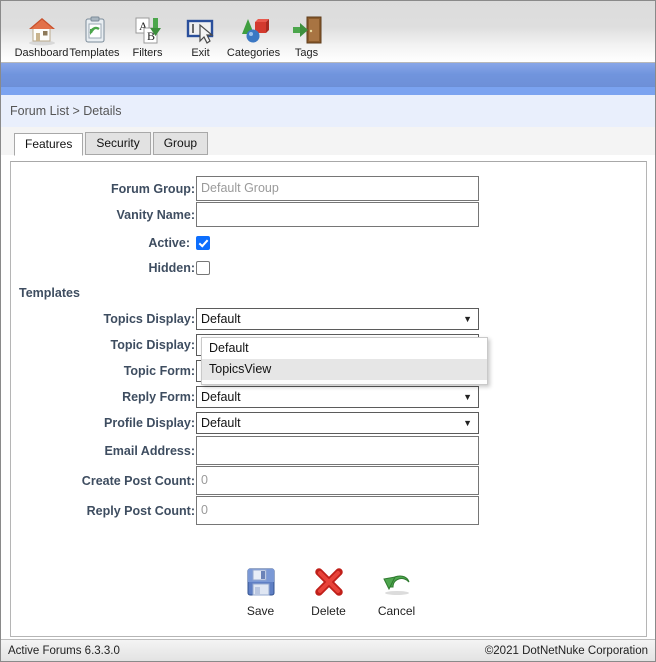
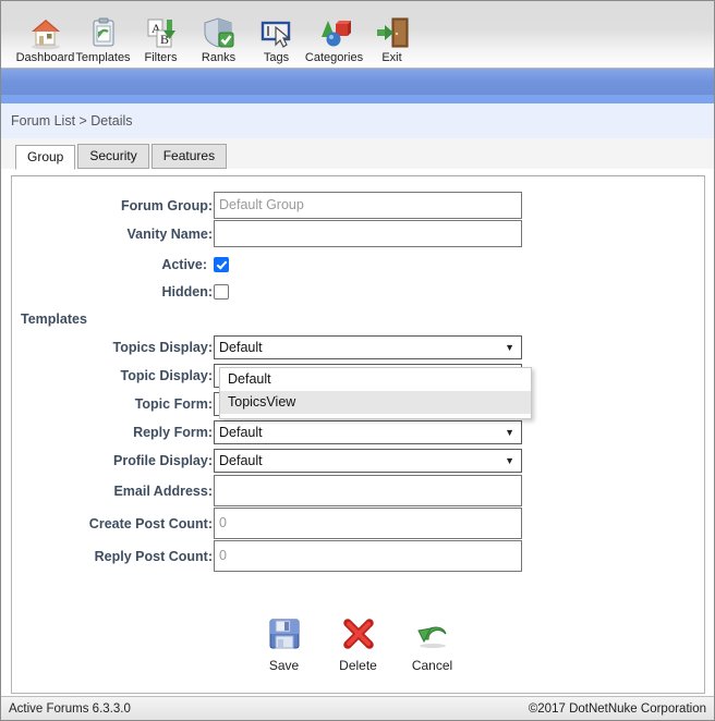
  Dashboard
  Templates
  A
  B
  Filters
+ Ranks
- Exit
+ Tags
  Categories
- Tags
+ Exit
  Forum List > Details
- Features
+ Group
  Security
- Group
+ Features
  Forum Group:
  Default Group
  Vanity Name:
  Active:
  Hidden:
  Templates
  Topics Display:
  Default
  ▼
  Topic Display:
  Topic Form:
  Reply Form:
  Default
  ▼
  Profile Display:
  Default
  ▼
  Email Address:
  Create Post Count:
  0
  Reply Post Count:
  0
  Default
  TopicsView
  Save
  Delete
  Cancel
  Active Forums 6.3.3.0
- ©2021 DotNetNuke Corporation
+ ©2017 DotNetNuke Corporation
